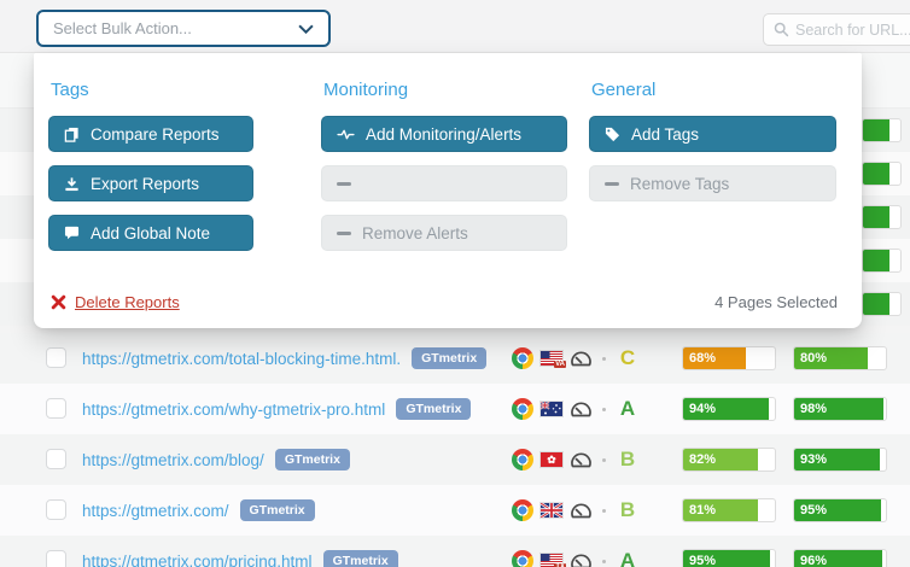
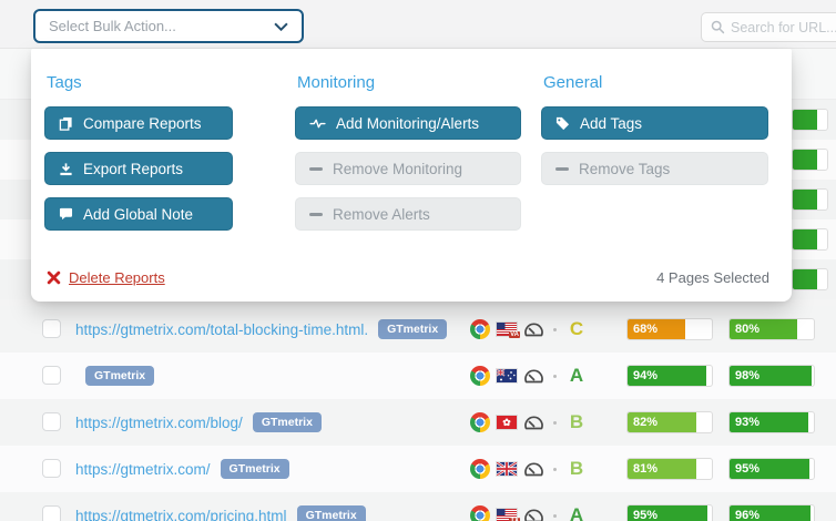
  Select Bulk Action...
  Search for URL..
  Tags
  Compare Reports
  Export Reports
  Add Global Note
  Monitoring
  Add Monitoring/Alerts
+ Remove Monitoring
  Remove Alerts
  General
  Add Tags
  Remove Tags
  Delete Reports
  4 Pages Selected
  https://gtmetrix.com/total-blocking-time.html.
  GTmetrix
  C
  68%
  80%
- https://gtmetrix.com/why-gtmetrix-pro.html
  GTmetrix
  A
  94%
  98%
  https://gtmetrix.com/blog/
  GTmetrix
  B
  82%
  93%
  https://gtmetrix.com/
  GTmetrix
  B
  81%
  95%
  https://gtmetrix.com/pricing.html
  GTmetrix
  A
  95%
  96%
